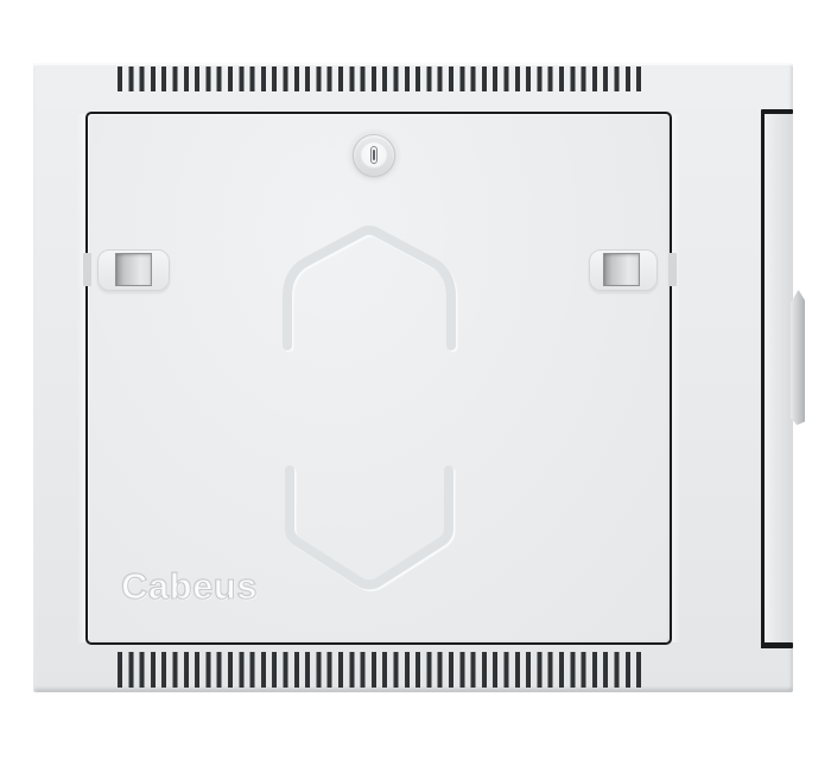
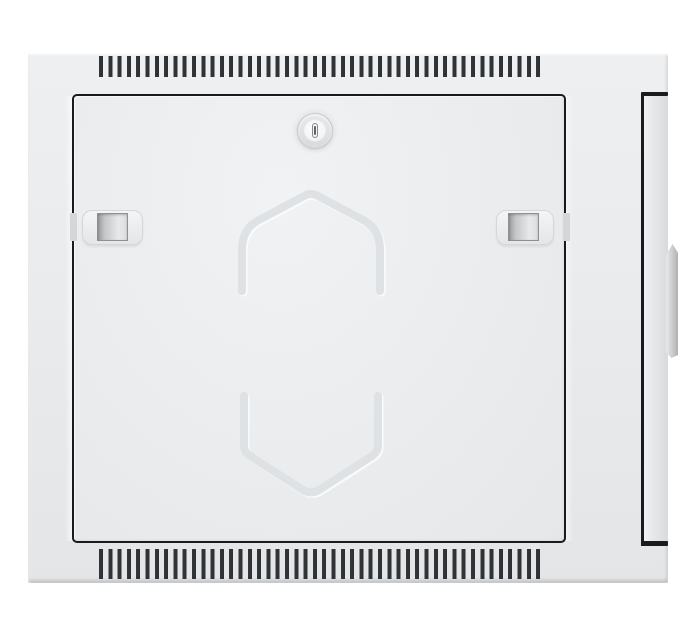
- Cabeus
